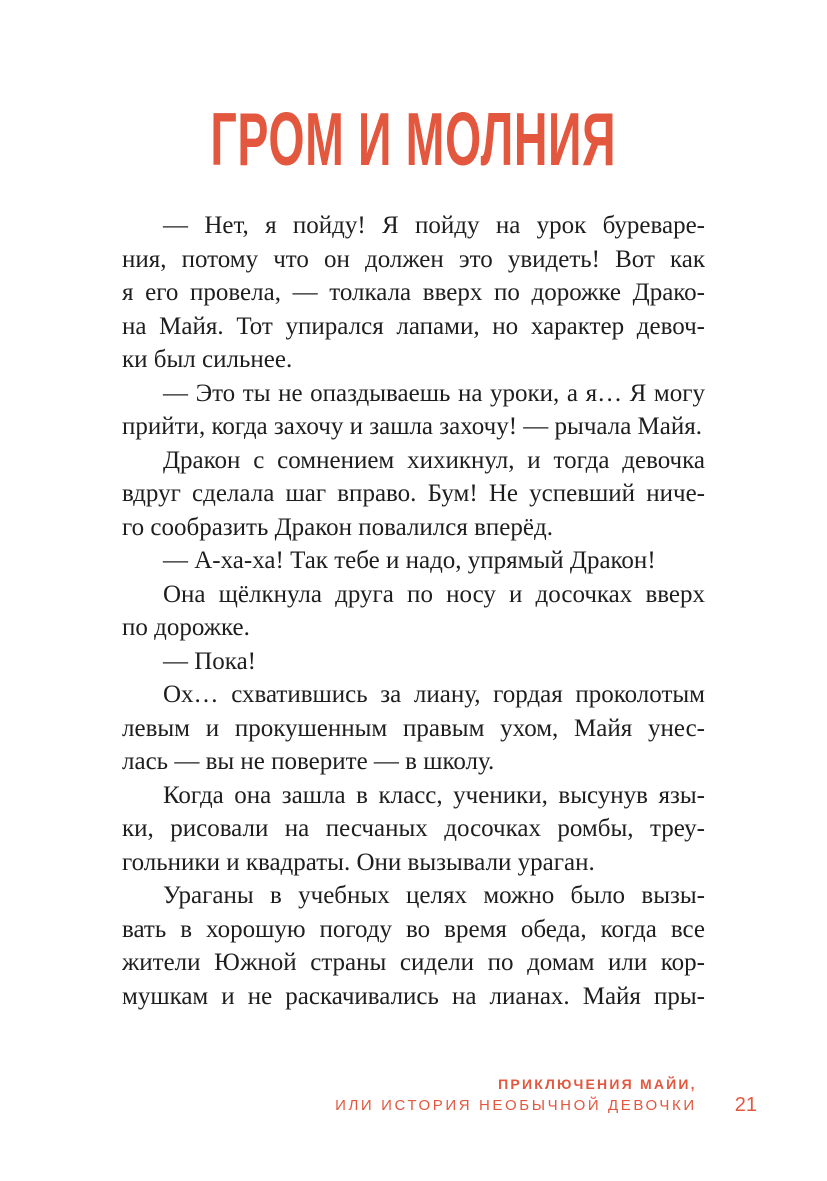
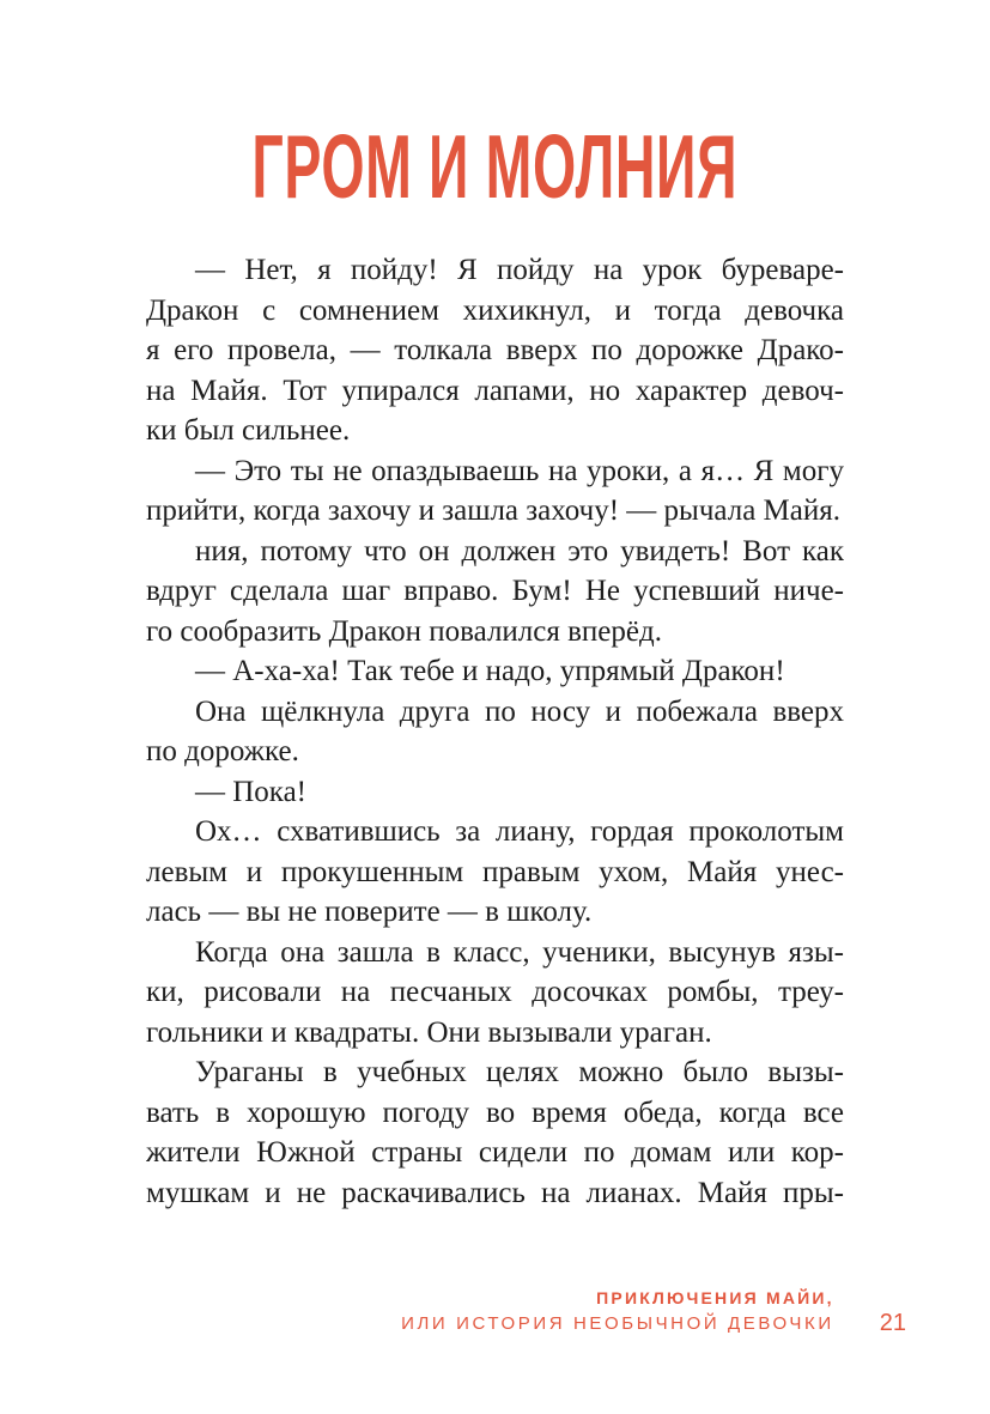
  ГРОМ И МОЛНИЯ
  — Нет, я пойду! Я пойду на урок буреваре-
- ния, потому что он должен это увидеть! Вот как
+ Дракон с сомнением хихикнул, и тогда девочка
  я его провела, — толкала вверх по дорожке Драко-
  на Майя. Тот упирался лапами, но характер девоч-
  ки был сильнее.
  — Это ты не опаздываешь на уроки, а я… Я могу
  прийти, когда захочу и зашла захочу! — рычала Майя.
- Дракон с сомнением хихикнул, и тогда девочка
+ ния, потому что он должен это увидеть! Вот как
  вдруг сделала шаг вправо. Бум! Не успевший ниче-
  го сообразить Дракон повалился вперёд.
  — А-ха-ха! Так тебе и надо, упрямый Дракон!
- Она щёлкнула друга по носу и досочках вверх
+ Она щёлкнула друга по носу и побежала вверх
  по дорожке.
  — Пока!
  Ох… схватившись за лиану, гордая проколотым
  левым и прокушенным правым ухом, Майя унес-
  лась — вы не поверите — в школу.
  Когда она зашла в класс, ученики, высунув язы-
  ки, рисовали на песчаных досочках ромбы, треу-
  гольники и квадраты. Они вызывали ураган.
  Ураганы в учебных целях можно было вызы-
  вать в хорошую погоду во время обеда, когда все
  жители Южной страны сидели по домам или кор-
  мушкам и не раскачивались на лианах. Майя пры-
  ПРИКЛЮЧЕНИЯ МАЙИ,
  ИЛИ ИСТОРИЯ НЕОБЫЧНОЙ ДЕВОЧКИ
  21
